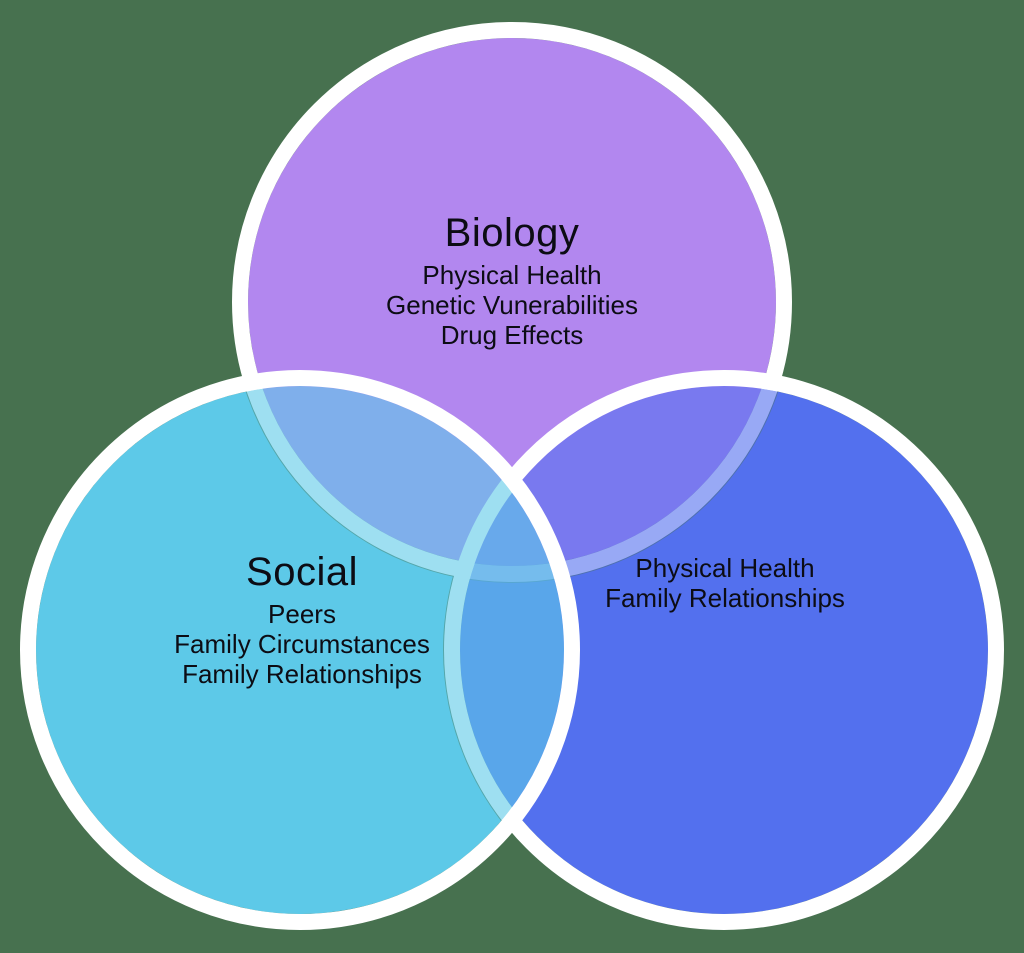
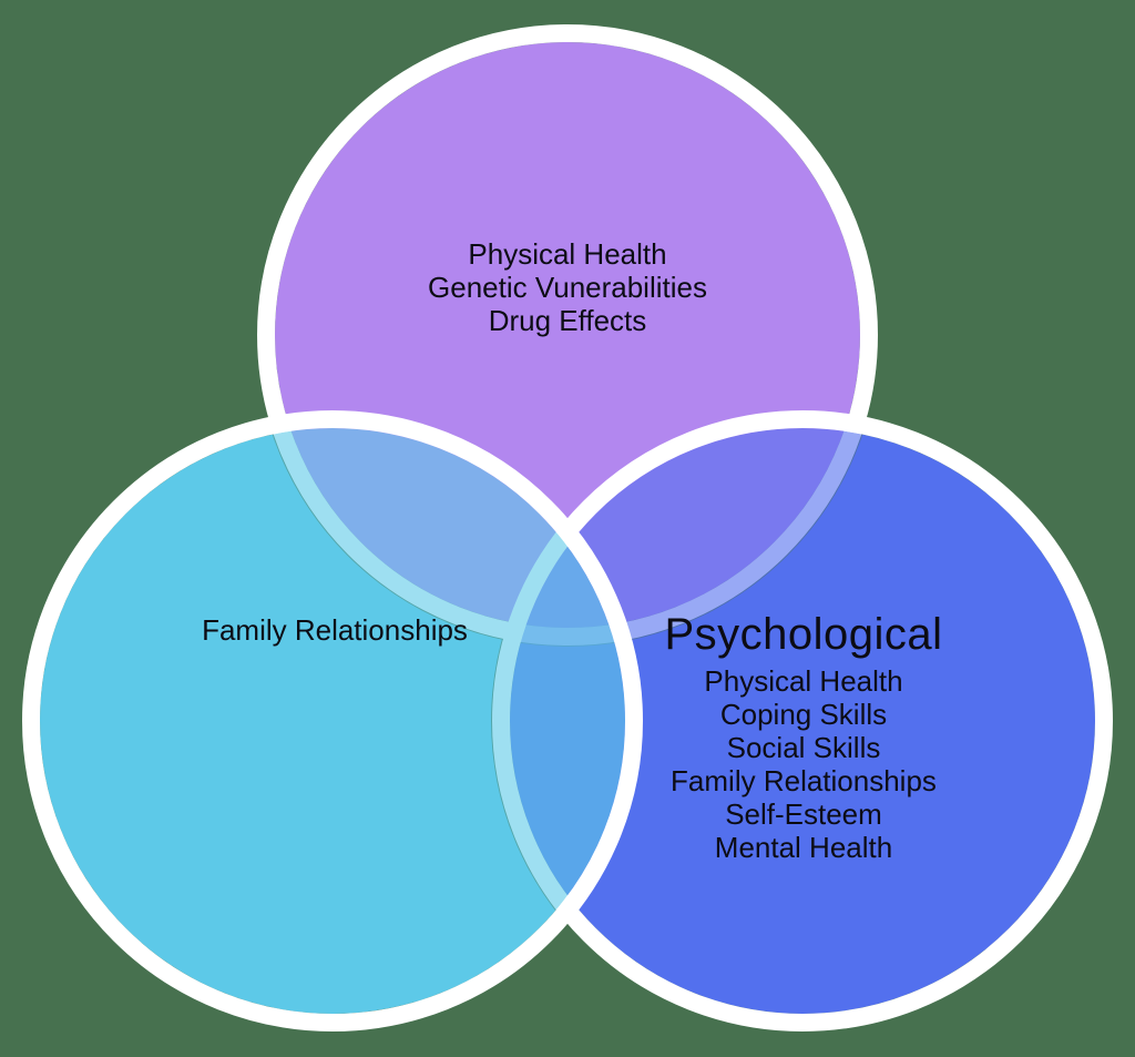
- Biology
  Physical Health
  Genetic Vunerabilities
  Drug Effects
- Social
- Peers
- Family Circumstances
  Family Relationships
+ Psychological
  Physical Health
+ Coping Skills
+ Social Skills
  Family Relationships
+ Self-Esteem
+ Mental Health
